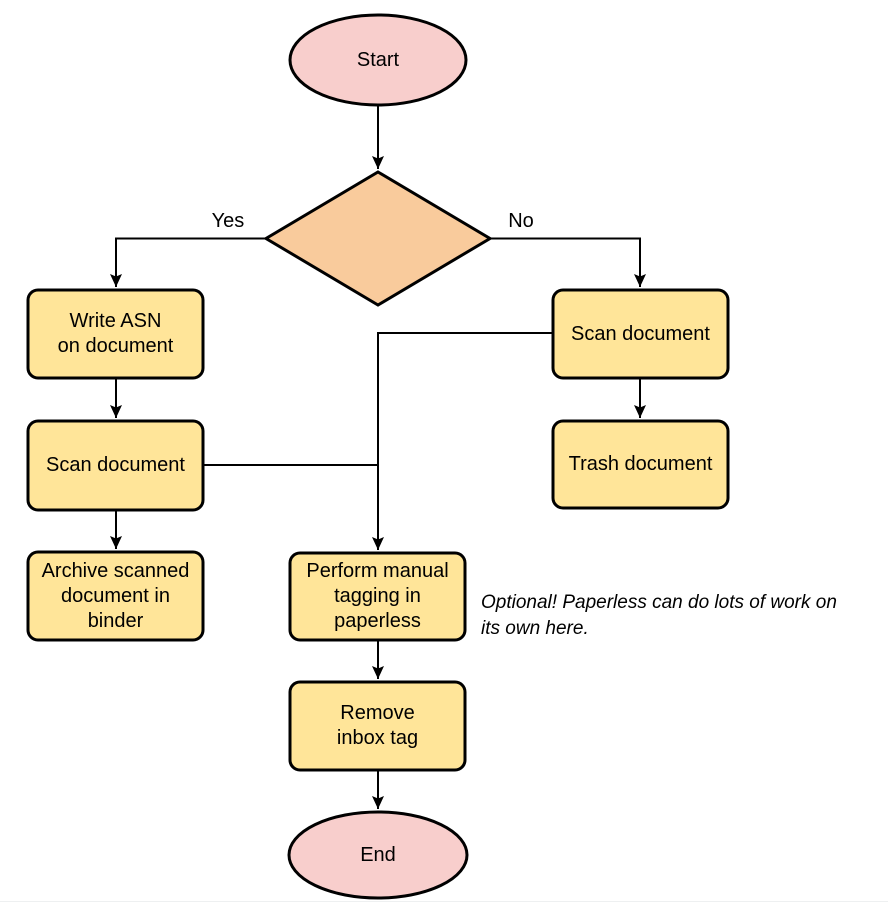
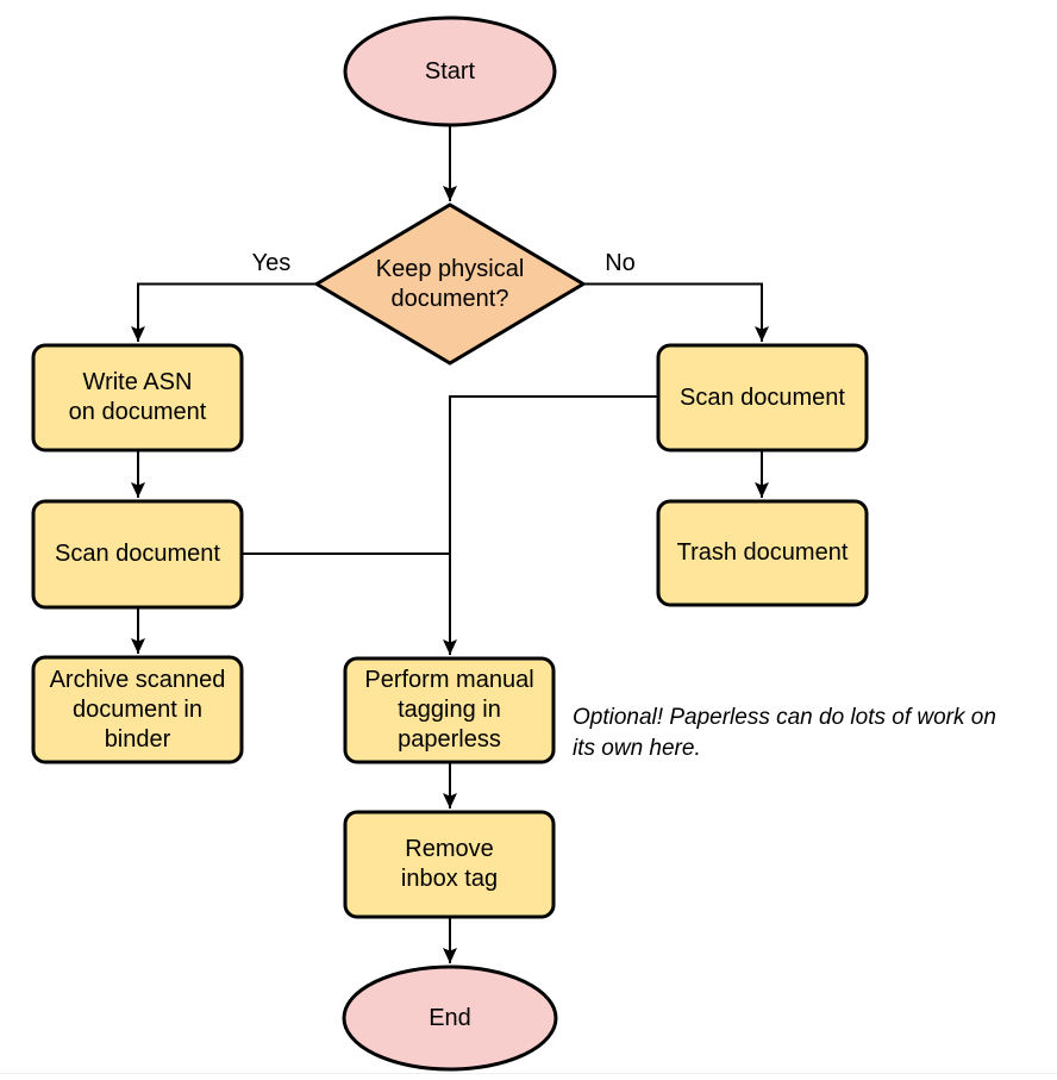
  Start
+ Keep physical
+ document?
  Write ASN
  on document
  Scan document
  Archive scanned
  document in
  binder
  Scan document
  Trash document
  Perform manual
  tagging in
  paperless
  Remove
  inbox tag
  End
  Yes
  No
  Optional! Paperless can do lots of work on
  its own here.
